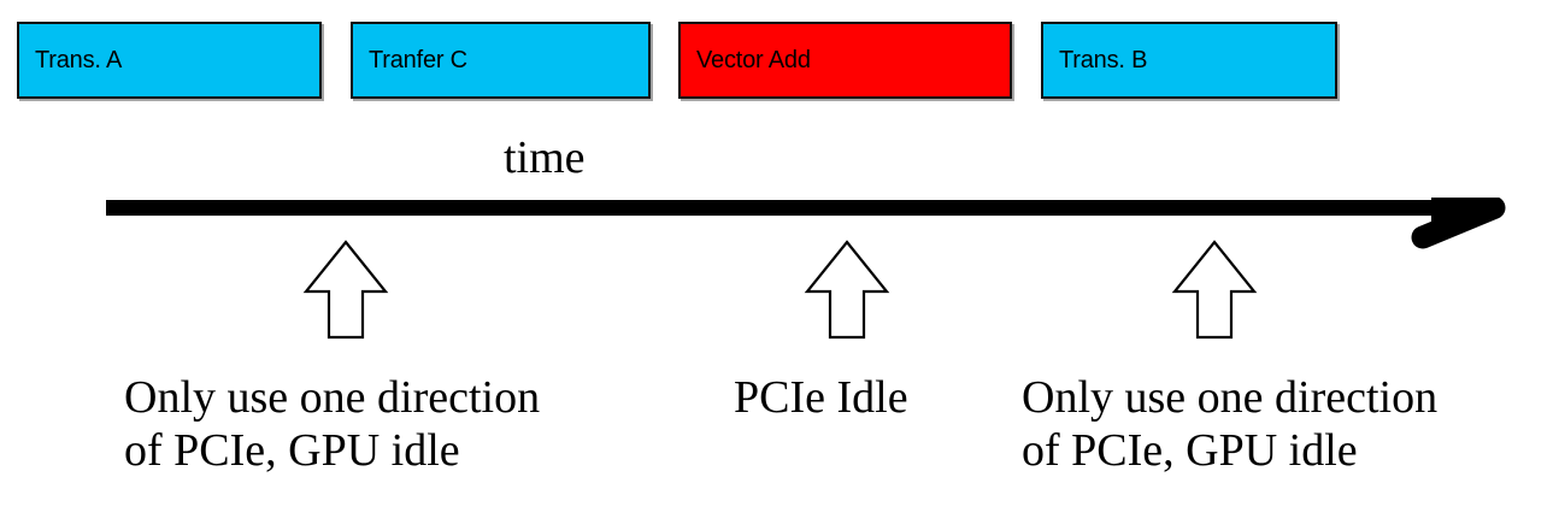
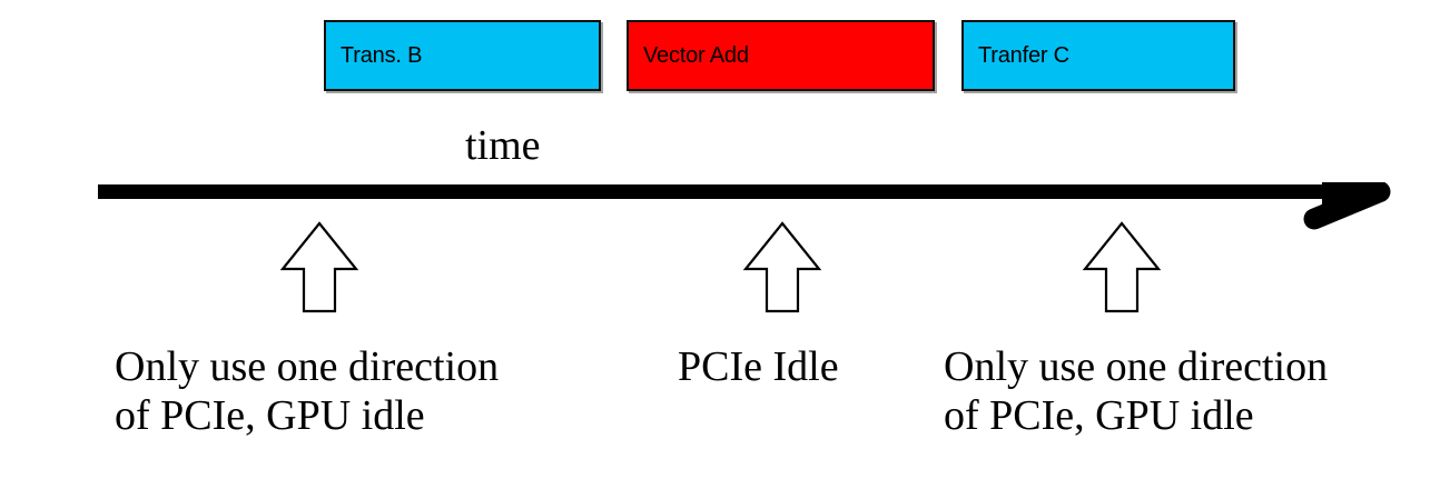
- Trans. A
- Tranfer C
+ Trans. B
  Vector Add
- Trans. B
+ Tranfer C
  time
  Only use one direction
  of PCIe, GPU idle
  PCIe Idle
  Only use one direction
  of PCIe, GPU idle
